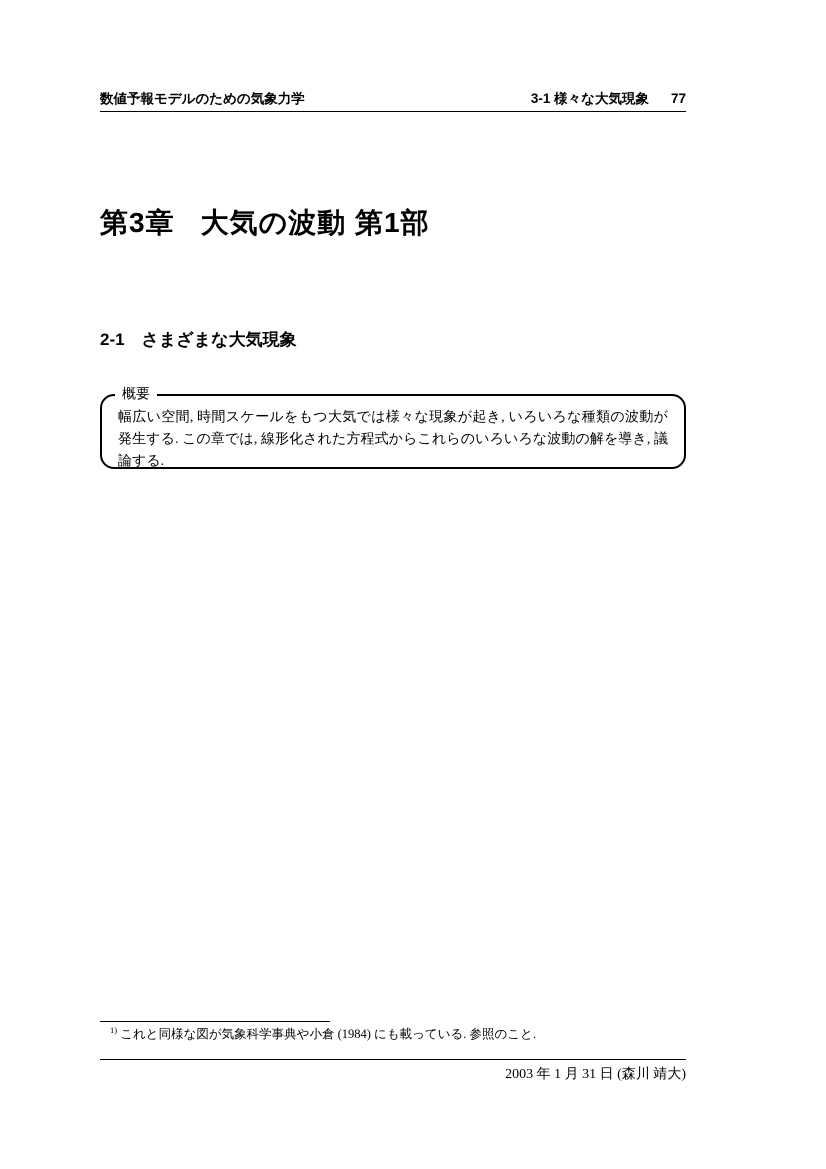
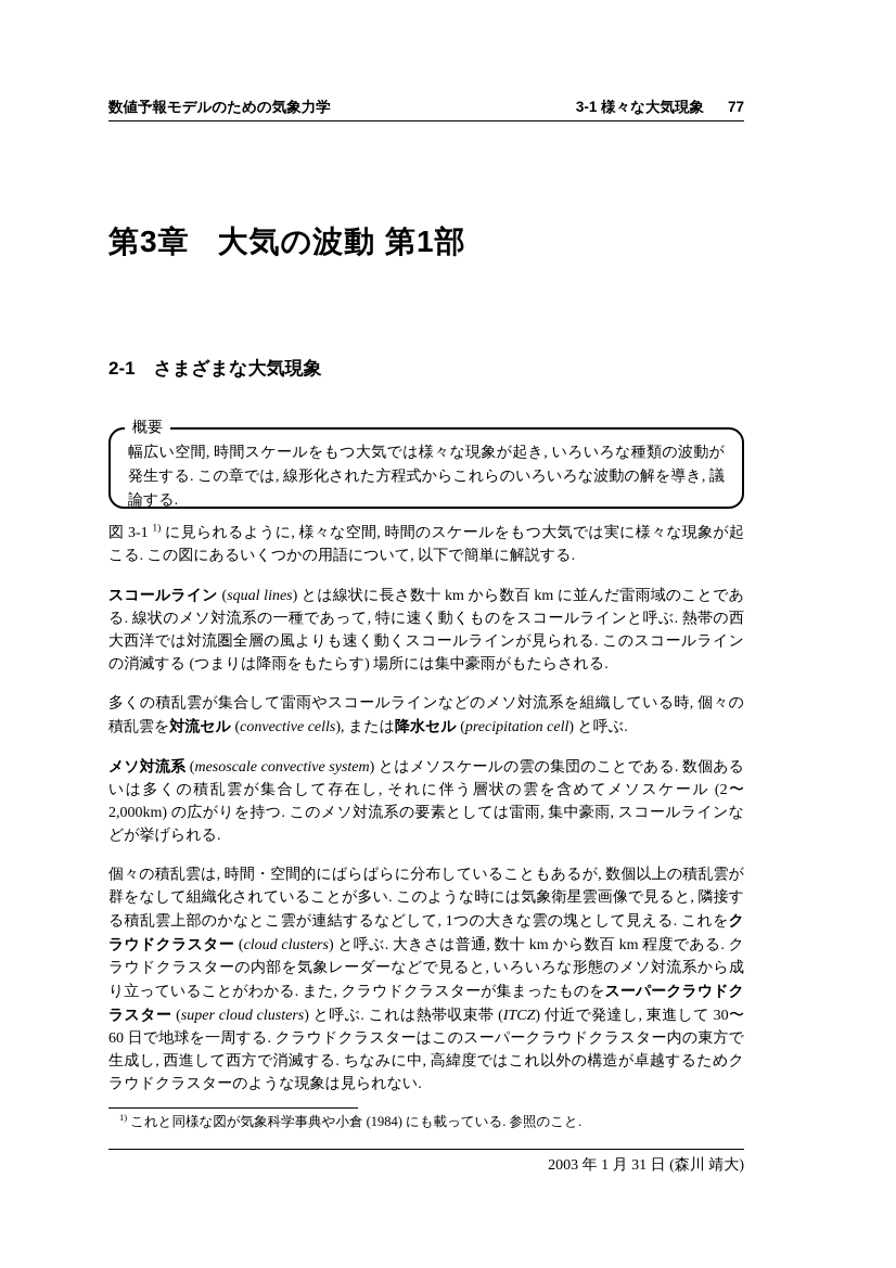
  数値予報モデルのための気象力学
  3-1 様々な大気現象
  77
  第3章
  大気の波動 第1部
  2-1
  さまざまな大気現象
  概要
  幅広い空間, 時間スケールをもつ大気では様々な現象が起き, いろいろな種類の波動が発生する. この章では, 線形化された方程式からこれらのいろいろな波動の解を導き, 議論する.
+ 図 3-1 1) に見られるように, 様々な空間, 時間のスケールをもつ大気では実に様々な現象が起こる. この図にあるいくつかの用語について, 以下で簡単に解説する.
+ スコールライン (squal lines) とは線状に長さ数十 km から数百 km に並んだ雷雨域のことである. 線状のメソ対流系の一種であって, 特に速く動くものをスコールラインと呼ぶ. 熱帯の西大西洋では対流圏全層の風よりも速く動くスコールラインが見られる. このスコールラインの消滅する (つまりは降雨をもたらす) 場所には集中豪雨がもたらされる.
+ 多くの積乱雲が集合して雷雨やスコールラインなどのメソ対流系を組織している時, 個々の積乱雲を対流セル (convective cells), または降水セル (precipitation cell) と呼ぶ.
+ メソ対流系 (mesoscale convective system) とはメソスケールの雲の集団のことである. 数個あるいは多くの積乱雲が集合して存在し, それに伴う層状の雲を含めてメソスケール (2〜2,000km) の広がりを持つ. このメソ対流系の要素としては雷雨, 集中豪雨, スコールラインなどが挙げられる.
+ 個々の積乱雲は, 時間・空間的にばらばらに分布していることもあるが, 数個以上の積乱雲が群をなして組織化されていることが多い. このような時には気象衛星雲画像で見ると, 隣接する積乱雲上部のかなとこ雲が連結するなどして, 1つの大きな雲の塊として見える. これをクラウドクラスター (cloud clusters) と呼ぶ. 大きさは普通, 数十 km から数百 km 程度である. クラウドクラスターの内部を気象レーダーなどで見ると, いろいろな形態のメソ対流系から成り立っていることがわかる. また, クラウドクラスターが集まったものをスーパークラウドクラスター (super cloud clusters) と呼ぶ. これは熱帯収束帯 (ITCZ) 付近で発達し, 東進して 30〜60 日で地球を一周する. クラウドクラスターはこのスーパークラウドクラスター内の東方で生成し, 西進して西方で消滅する. ちなみに中, 高緯度ではこれ以外の構造が卓越するためクラウドクラスターのような現象は見られない.
  1) これと同様な図が気象科学事典や小倉 (1984) にも載っている. 参照のこと.
  2003 年 1 月 31 日 (森川 靖大)
